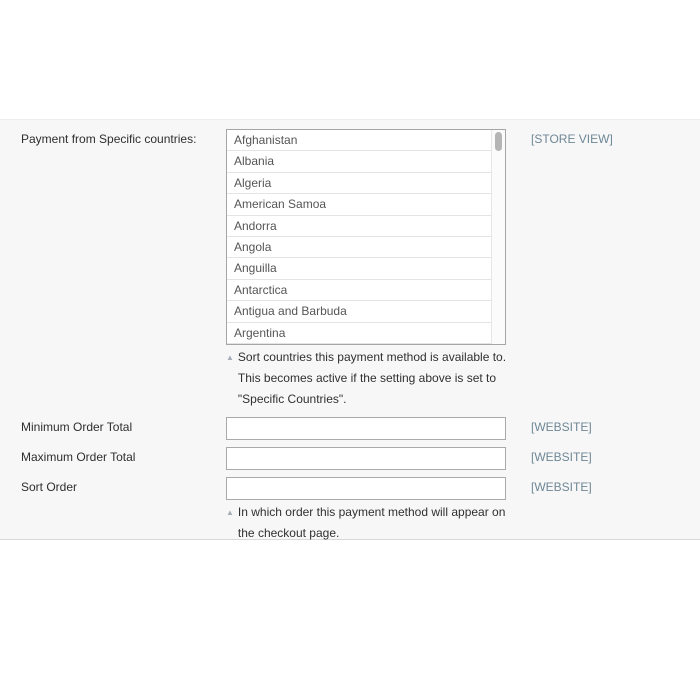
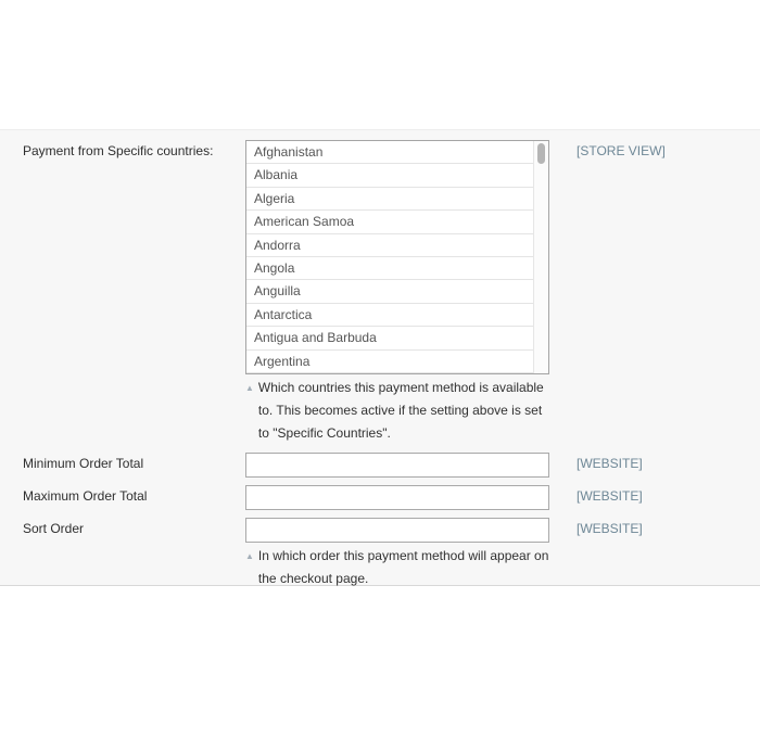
  Payment from Specific countries:
  Afghanistan
  Albania
  Algeria
  American Samoa
  Andorra
  Angola
  Anguilla
  Antarctica
  Antigua and Barbuda
  Argentina
  [STORE VIEW]
  ▲
- Sort countries this payment method is available to. This becomes active if the setting above is set to "Specific Countries".
+ Which countries this payment method is available to. This becomes active if the setting above is set to "Specific Countries".
  Minimum Order Total
  [WEBSITE]
  Maximum Order Total
  [WEBSITE]
  Sort Order
  [WEBSITE]
  ▲
  In which order this payment method will appear on the checkout page.
